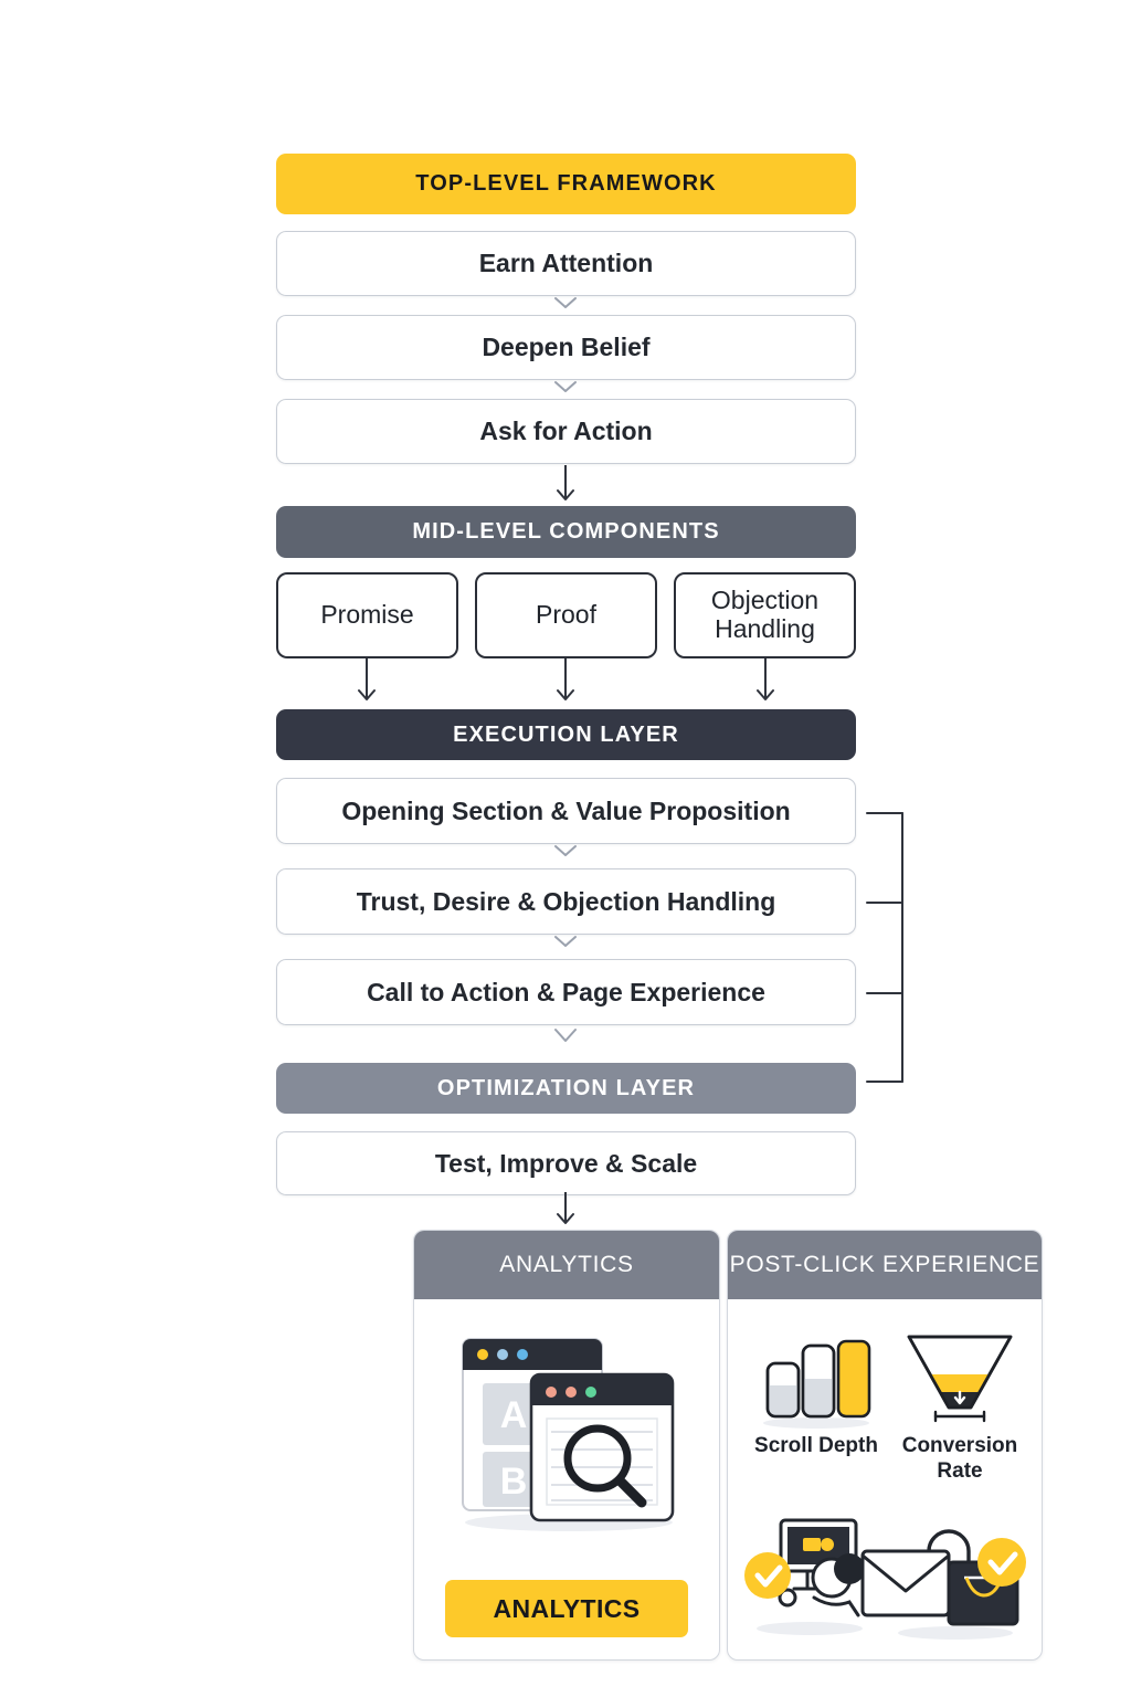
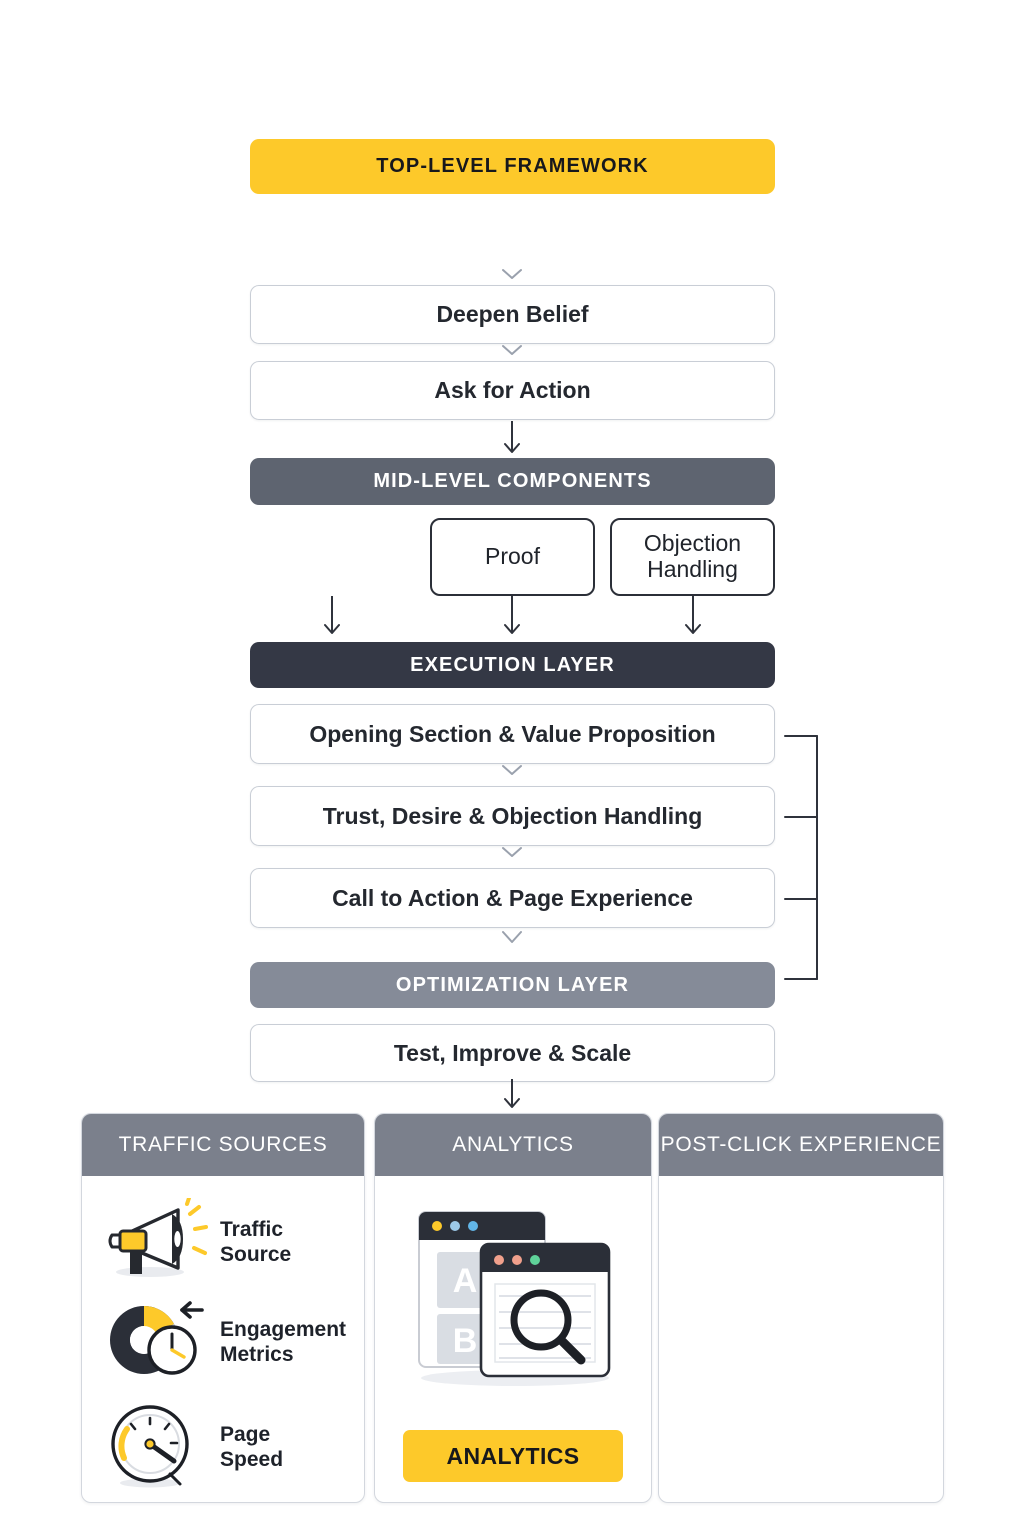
  TOP-LEVEL FRAMEWORK
- Earn Attention
  Deepen Belief
  Ask for Action
  MID-LEVEL COMPONENTS
- Promise
  Proof
  Objection
  Handling
  EXECUTION LAYER
  Opening Section & Value Proposition
  Trust, Desire & Objection Handling
  Call to Action & Page Experience
  OPTIMIZATION LAYER
  Test, Improve & Scale
+ TRAFFIC SOURCES
+ Traffic
+ Source
+ Engagement
+ Metrics
+ Page
+ Speed
  ANALYTICS
  A
  B
  ANALYTICS
  POST-CLICK EXPERIENCE
- Scroll Depth
- Conversion
- Rate
